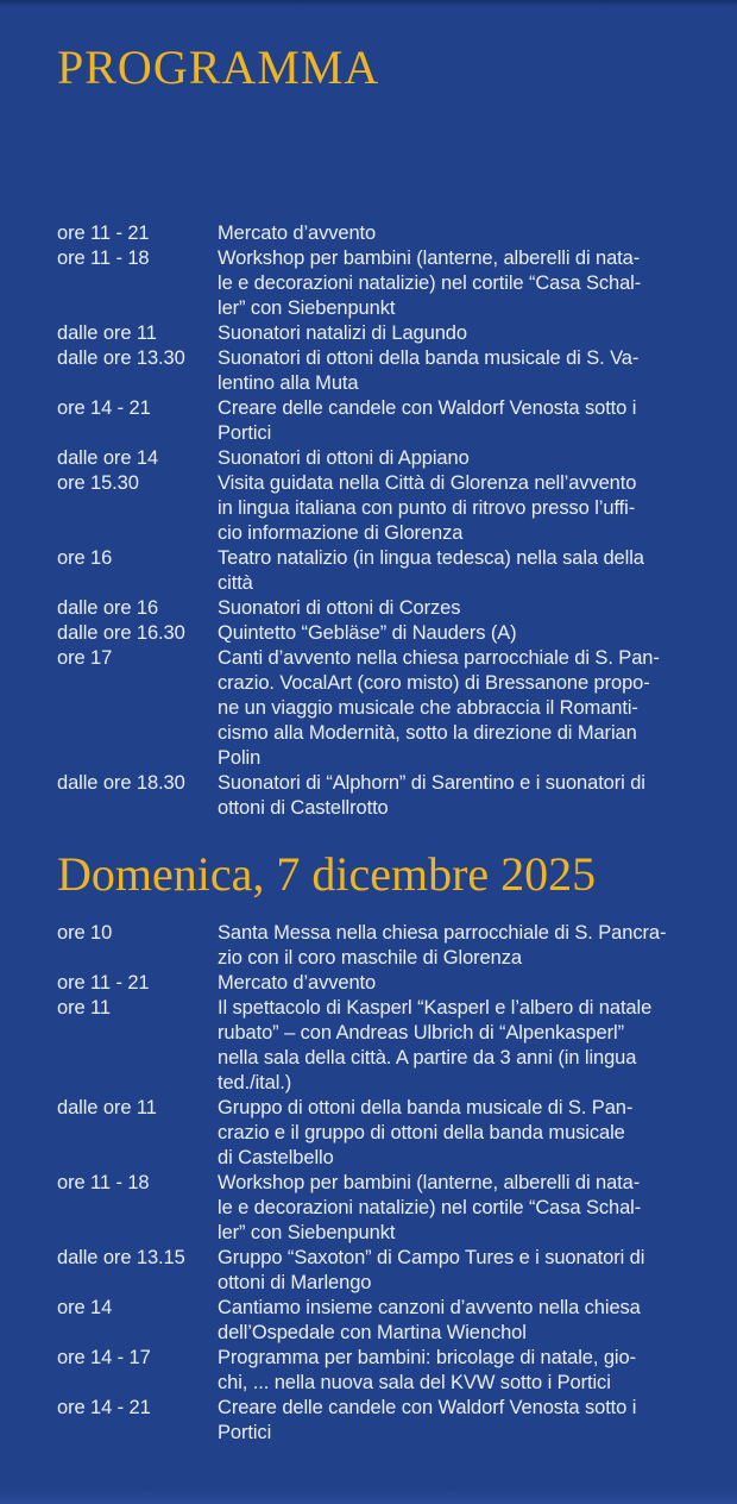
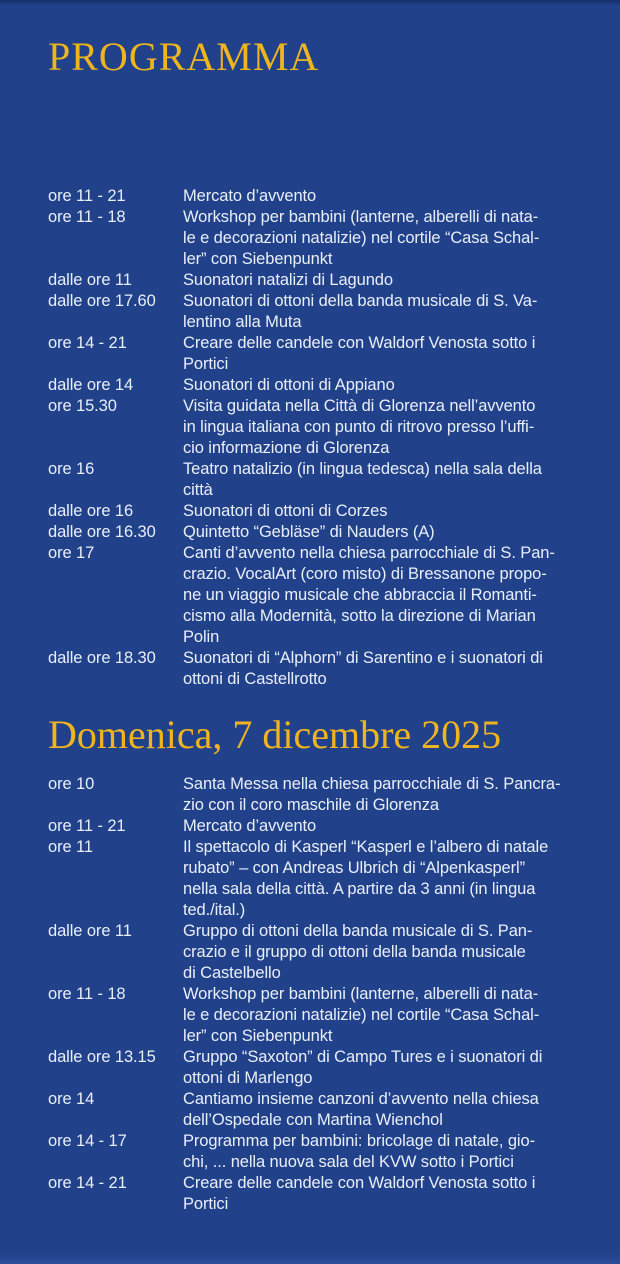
  PROGRAMMA
  ore 11 - 21
  Mercato d’avvento
  ore 11 - 18
  Workshop per bambini (lanterne, alberelli di nata-
  le e decorazioni natalizie) nel cortile “Casa Schal-
  ler” con Siebenpunkt
  dalle ore 11
  Suonatori natalizi di Lagundo
- dalle ore 13.30
+ dalle ore 17.60
  Suonatori di ottoni della banda musicale di S. Va-
  lentino alla Muta
  ore 14 - 21
  Creare delle candele con Waldorf Venosta sotto i
  Portici
  dalle ore 14
  Suonatori di ottoni di Appiano
  ore 15.30
  Visita guidata nella Città di Glorenza nell’avvento
  in lingua italiana con punto di ritrovo presso l’uffi-
  cio informazione di Glorenza
  ore 16
  Teatro natalizio (in lingua tedesca) nella sala della
  città
  dalle ore 16
  Suonatori di ottoni di Corzes
  dalle ore 16.30
  Quintetto “Gebläse” di Nauders (A)
  ore 17
  Canti d’avvento nella chiesa parrocchiale di S. Pan-
  crazio. VocalArt (coro misto) di Bressanone propo-
  ne un viaggio musicale che abbraccia il Romanti-
  cismo alla Modernità, sotto la direzione di Marian
  Polin
  dalle ore 18.30
  Suonatori di “Alphorn” di Sarentino e i suonatori di
  ottoni di Castellrotto
  Domenica, 7 dicembre 2025
  ore 10
  Santa Messa nella chiesa parrocchiale di S. Pancra-
  zio con il coro maschile di Glorenza
  ore 11 - 21
  Mercato d’avvento
  ore 11
  Il spettacolo di Kasperl “Kasperl e l’albero di natale
  rubato” – con Andreas Ulbrich di “Alpenkasperl”
  nella sala della città. A partire da 3 anni (in lingua
  ted./ital.)
  dalle ore 11
  Gruppo di ottoni della banda musicale di S. Pan-
  crazio e il gruppo di ottoni della banda musicale
  di Castelbello
  ore 11 - 18
  Workshop per bambini (lanterne, alberelli di nata-
  le e decorazioni natalizie) nel cortile “Casa Schal-
  ler” con Siebenpunkt
  dalle ore 13.15
  Gruppo “Saxoton” di Campo Tures e i suonatori di
  ottoni di Marlengo
  ore 14
  Cantiamo insieme canzoni d’avvento nella chiesa
  dell’Ospedale con Martina Wienchol
  ore 14 - 17
  Programma per bambini: bricolage di natale, gio-
  chi, ... nella nuova sala del KVW sotto i Portici
  ore 14 - 21
  Creare delle candele con Waldorf Venosta sotto i
  Portici
